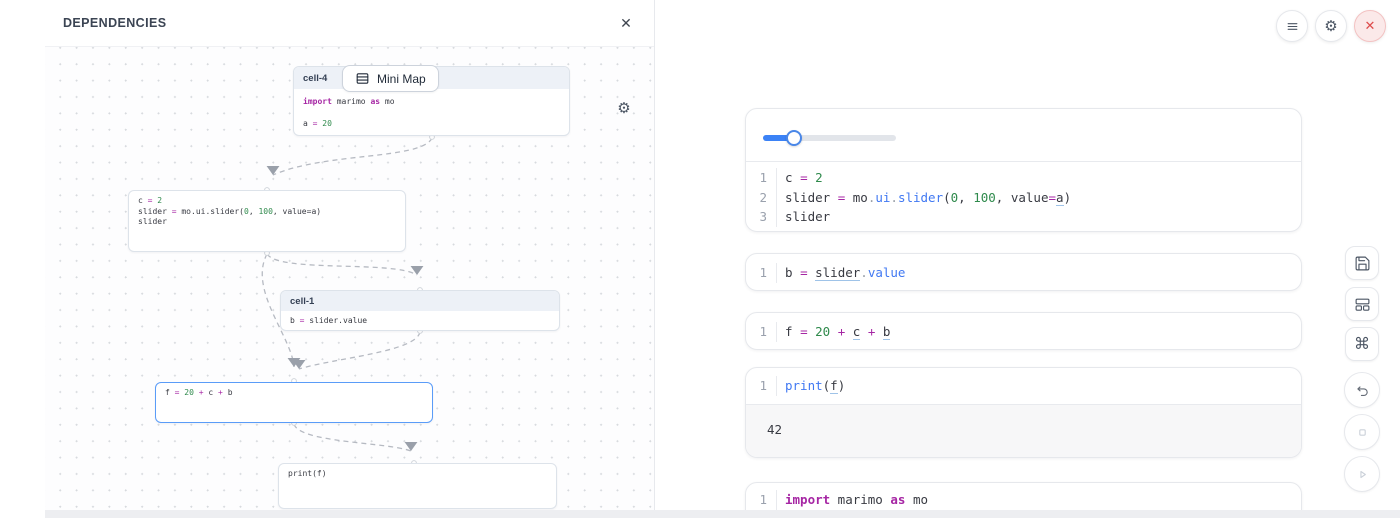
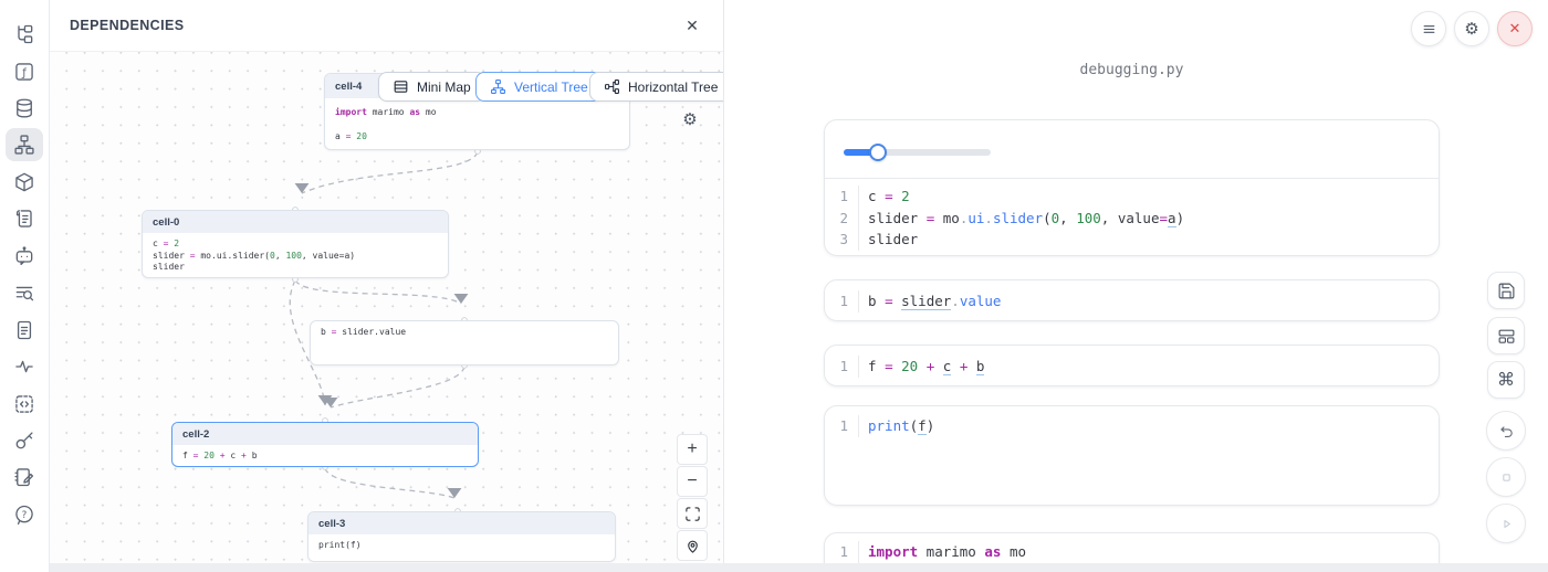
+ ƒ
+ ?
  DEPENDENCIES
  ✕
  cell-4
  import marimo as mo
  a = 20
+ cell-0
  c = 2
  slider = mo.ui.slider(0, 100, value=a)
  slider
- cell-1
  b = slider.value
+ cell-2
  f = 20 + c + b
+ cell-3
  print(f)
  Mini Map
+ Vertical Tree
+ Horizontal Tree
  ⚙
+ +
+ −
  ⚙
  ✕
+ debugging.py
  1
  2
  3
  c = 2
  slider = mo.ui.slider(0, 100, value=a)
  slider
  1
  b = slider.value
  1
  f = 20 + c + b
  1
  print(f)
- 42
  1
  import marimo as mo
  ⌘
